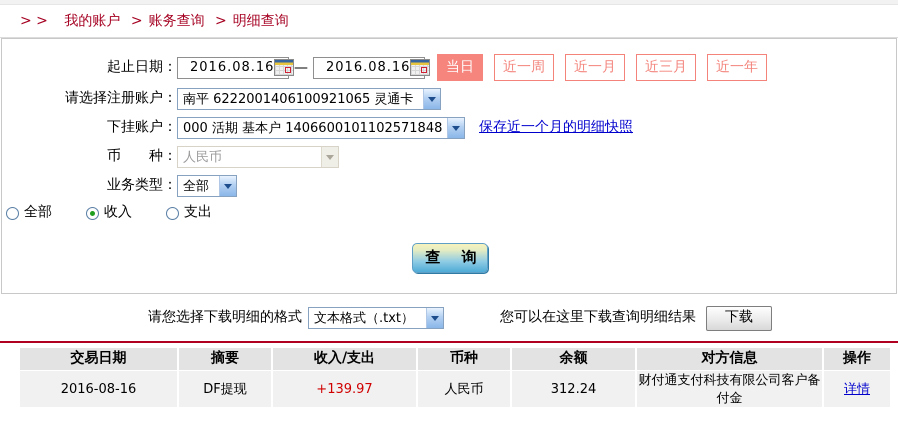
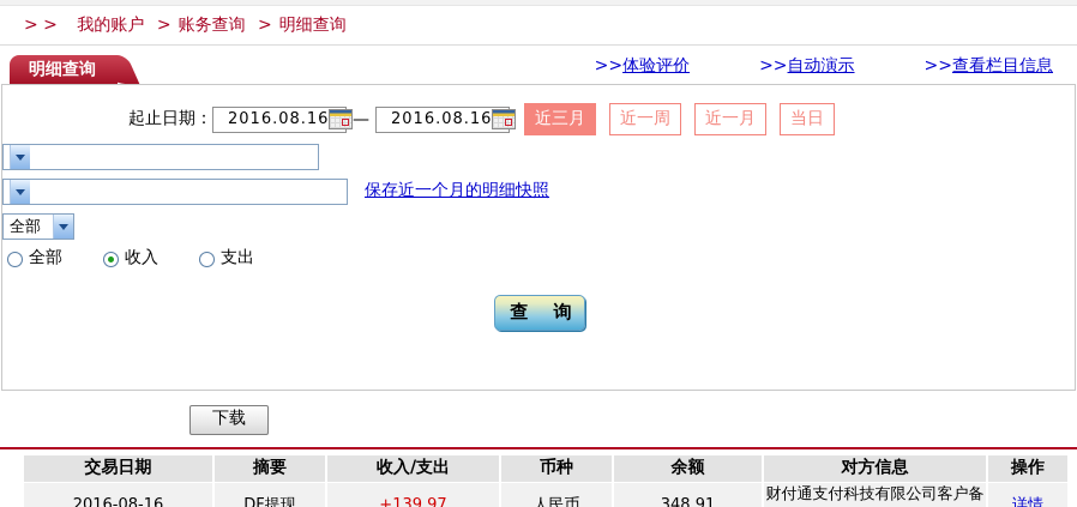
  > > 我的账户 > 账务查询 > 明细查询
+ 明细查询
+ >>体验评价
+ >>自动演示
+ >>查看栏目信息
  起止日期：
  2016.08.16
  —
  2016.08.16
- 当日
+ 近三月
  近一周
  近一月
- 近三月
+ 当日
- 近一年
- 请选择注册账户：
- 南平 6222001406100921065 灵通卡
- 下挂账户：
- 000 活期 基本户 1406600101102571848
  保存近一个月的明细快照
- 币 种：
- 人民币
- 业务类型：
  全部
  全部
  收入
  支出
  查 询
- 请您选择下载明细的格式
- 文本格式（.txt）
- 您可以在这里下载查询明细结果
  下载
  交易日期	摘要	收入/支出	币种	余额	对方信息	操作
- 2016-08-16	DF提现	+139.97	人民币	312.24	财付通支付科技有限公司客户备付金	详情
+ 2016-08-16	DF提现	+139.97	人民币	348.91	财付通支付科技有限公司客户备	详情
